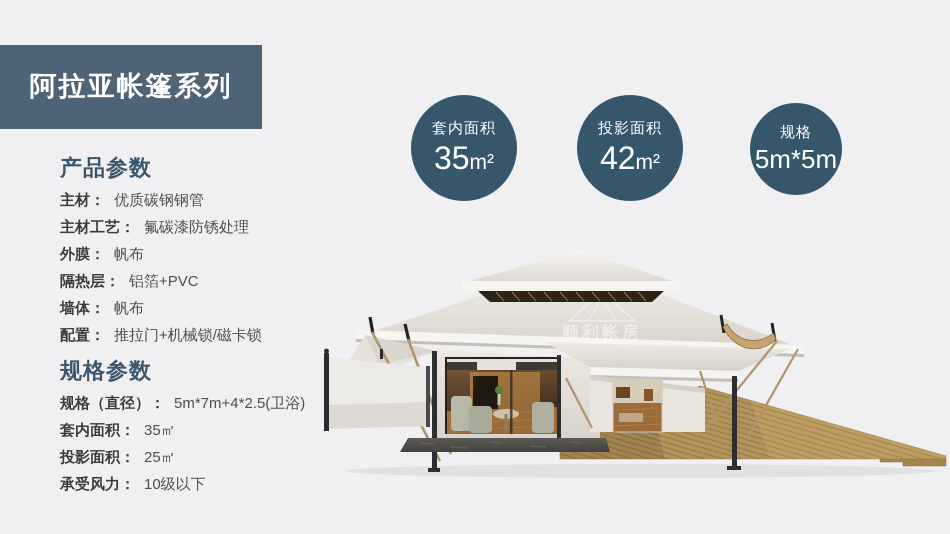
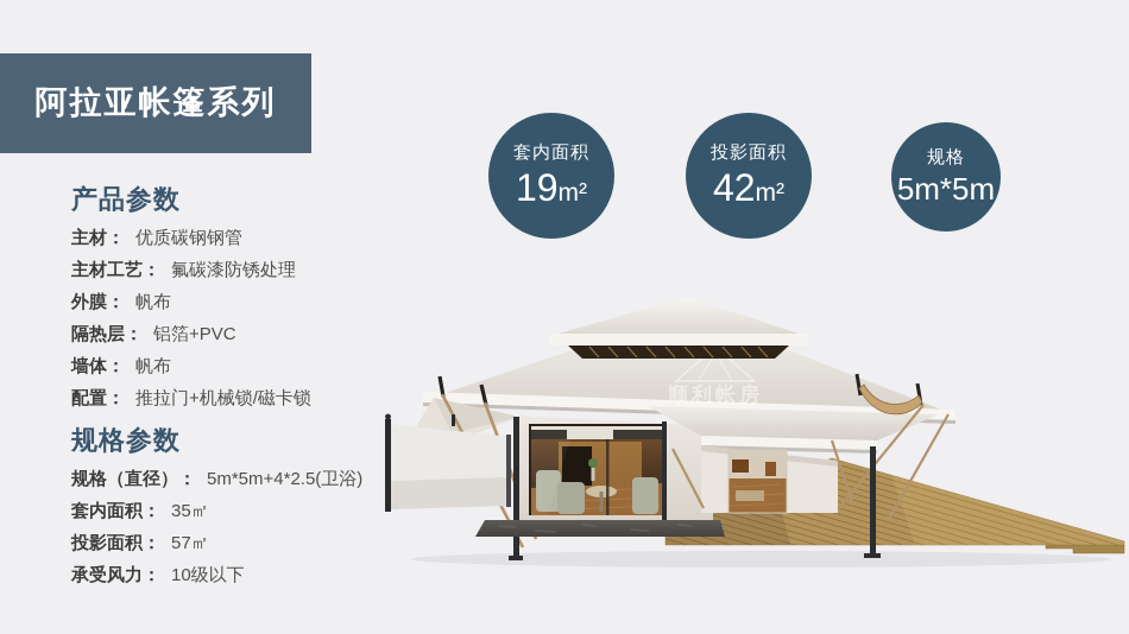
  阿拉亚帐篷系列
  产品参数
  主材：
  优质碳钢钢管
  主材工艺：
  氟碳漆防锈处理
  外膜：
  帆布
  隔热层：
  铝箔+PVC
  墙体：
  帆布
  配置：
  推拉门+机械锁/磁卡锁
  规格参数
  规格（直径）：
- 5m*7m+4*2.5(卫浴)
+ 5m*5m+4*2.5(卫浴)
  套内面积：
  35㎡
  投影面积：
- 25㎡
+ 57㎡
  承受风力：
  10级以下
  套内面积
- 35m²
+ 19m²
  投影面积
  42m²
  规格
  5m*5m
  顺利帐房
